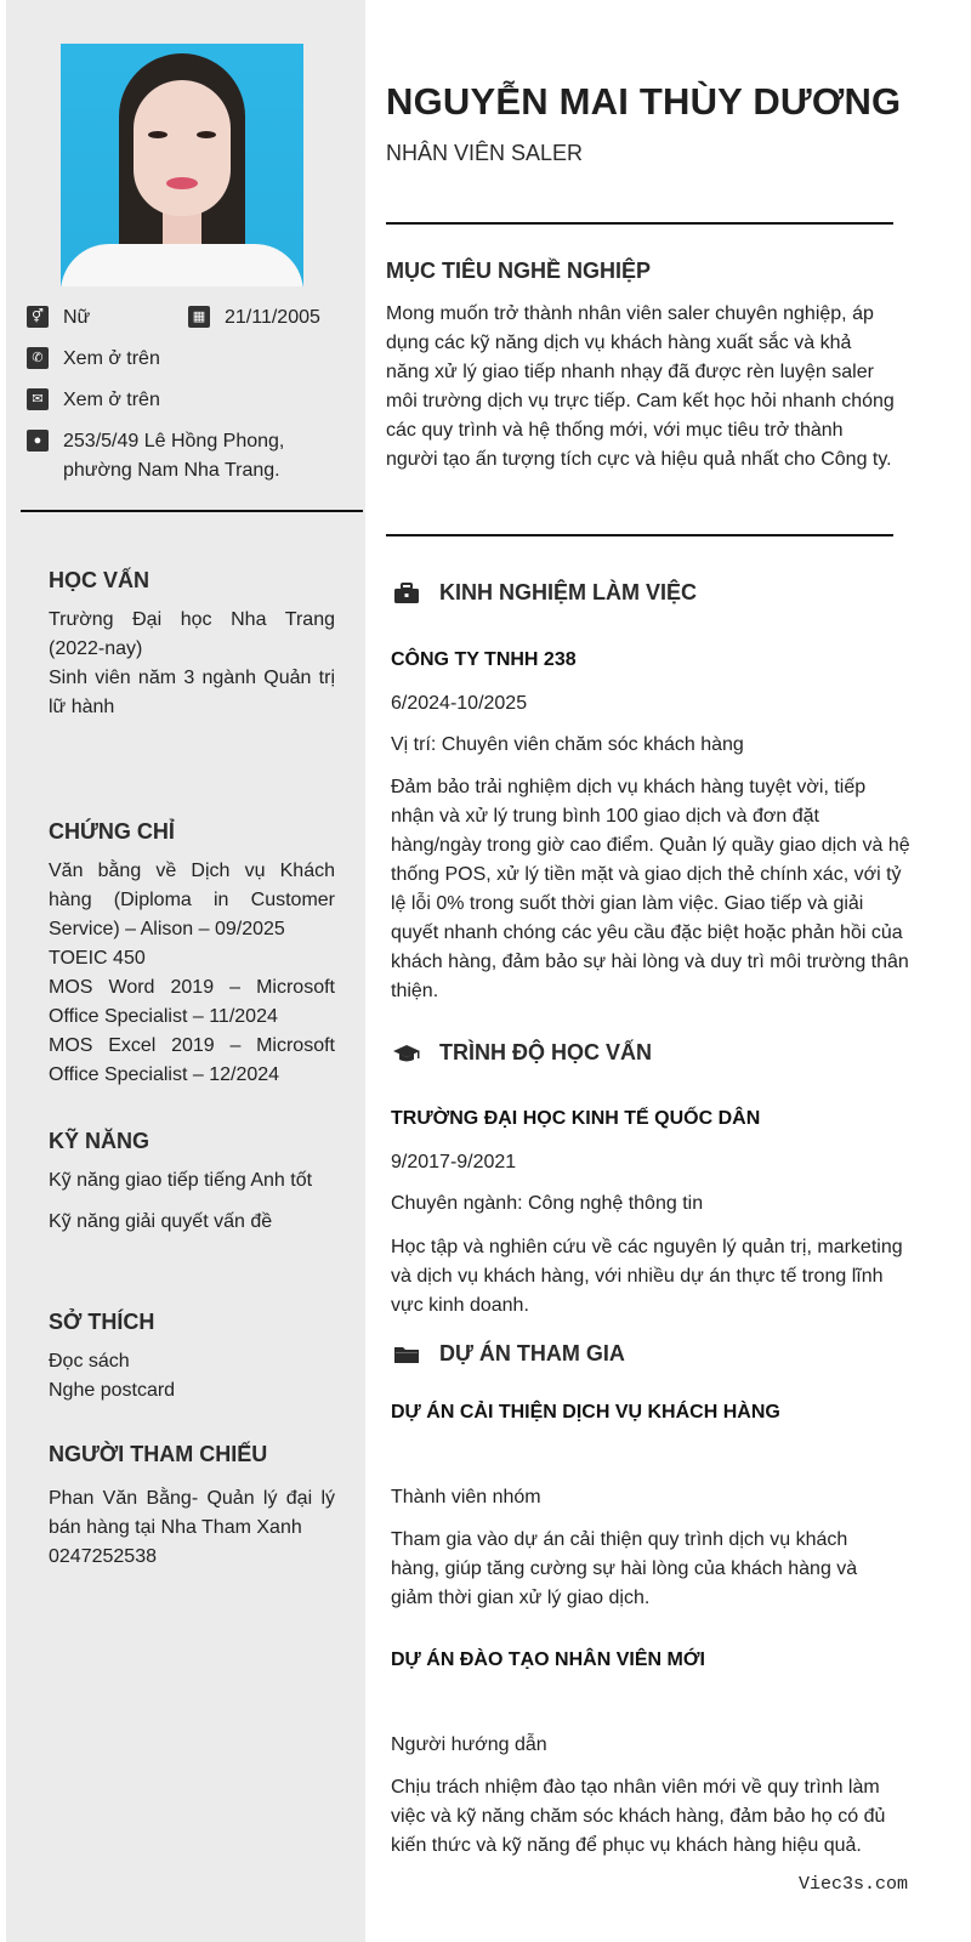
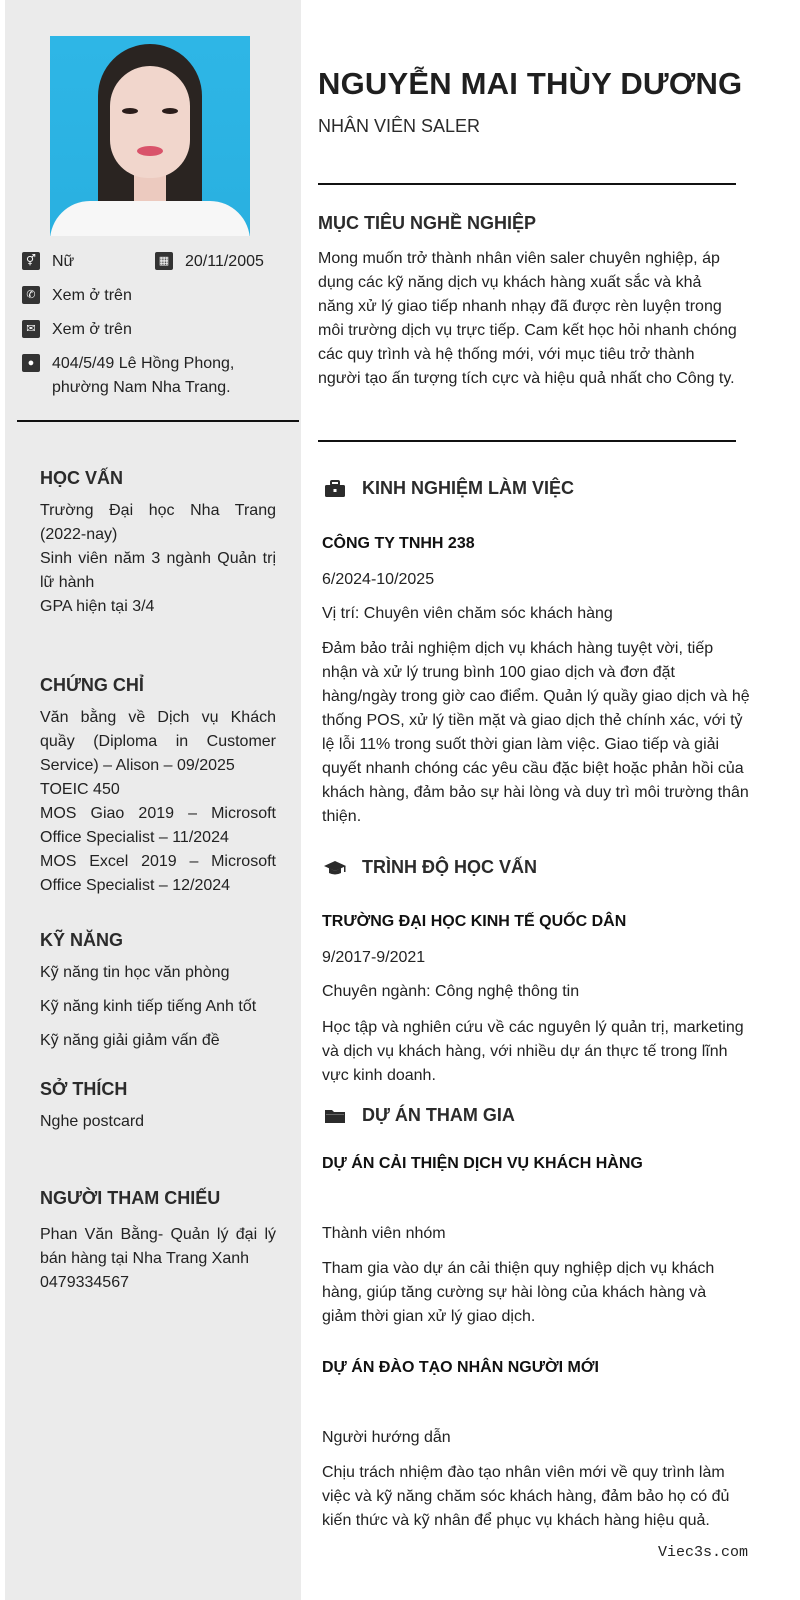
  ⚥
  Nữ
  ▦
- 21/11/2005
+ 20/11/2005
  ✆
  Xem ở trên
  ✉
  Xem ở trên
  ●
- 253/5/49 Lê Hồng Phong,
+ 404/5/49 Lê Hồng Phong,
  phường Nam Nha Trang.
  HỌC VẤN
  Trường Đại học Nha Trang (2022-nay)
  Sinh viên năm 3 ngành Quản trị lữ hành
+ GPA hiện tại 3/4
  CHỨNG CHỈ
- Văn bằng về Dịch vụ Khách hàng (Diploma in Customer Service) – Alison – 09/2025
+ Văn bằng về Dịch vụ Khách quầy (Diploma in Customer Service) – Alison – 09/2025
  TOEIC 450
- MOS Word 2019 – Microsoft Office Specialist – 11/2024
+ MOS Giao 2019 – Microsoft Office Specialist – 11/2024
  MOS Excel 2019 – Microsoft Office Specialist – 12/2024
  KỸ NĂNG
+ Kỹ năng tin học văn phòng
- Kỹ năng giao tiếp tiếng Anh tốt
+ Kỹ năng kinh tiếp tiếng Anh tốt
- Kỹ năng giải quyết vấn đề
+ Kỹ năng giải giảm vấn đề
  SỞ THÍCH
- Đọc sách
  Nghe postcard
  NGƯỜI THAM CHIẾU
- Phan Văn Bằng- Quản lý đại lý bán hàng tại Nha Tham Xanh
+ Phan Văn Bằng- Quản lý đại lý bán hàng tại Nha Trang Xanh
- 0247252538
+ 0479334567
  NGUYỄN MAI THÙY DƯƠNG
  NHÂN VIÊN SALER
  MỤC TIÊU NGHỀ NGHIỆP
- Mong muốn trở thành nhân viên saler chuyên nghiệp, áp dụng các kỹ năng dịch vụ khách hàng xuất sắc và khả năng xử lý giao tiếp nhanh nhạy đã được rèn luyện saler môi trường dịch vụ trực tiếp. Cam kết học hỏi nhanh chóng các quy trình và hệ thống mới, với mục tiêu trở thành người tạo ấn tượng tích cực và hiệu quả nhất cho Công ty.
+ Mong muốn trở thành nhân viên saler chuyên nghiệp, áp dụng các kỹ năng dịch vụ khách hàng xuất sắc và khả năng xử lý giao tiếp nhanh nhạy đã được rèn luyện trong môi trường dịch vụ trực tiếp. Cam kết học hỏi nhanh chóng các quy trình và hệ thống mới, với mục tiêu trở thành người tạo ấn tượng tích cực và hiệu quả nhất cho Công ty.
  KINH NGHIỆM LÀM VIỆC
  CÔNG TY TNHH 238
  6/2024-10/2025
  Vị trí: Chuyên viên chăm sóc khách hàng
- Đảm bảo trải nghiệm dịch vụ khách hàng tuyệt vời, tiếp nhận và xử lý trung bình 100 giao dịch và đơn đặt hàng/ngày trong giờ cao điểm. Quản lý quầy giao dịch và hệ thống POS, xử lý tiền mặt và giao dịch thẻ chính xác, với tỷ lệ lỗi 0% trong suốt thời gian làm việc. Giao tiếp và giải quyết nhanh chóng các yêu cầu đặc biệt hoặc phản hồi của khách hàng, đảm bảo sự hài lòng và duy trì môi trường thân thiện.
+ Đảm bảo trải nghiệm dịch vụ khách hàng tuyệt vời, tiếp nhận và xử lý trung bình 100 giao dịch và đơn đặt hàng/ngày trong giờ cao điểm. Quản lý quầy giao dịch và hệ thống POS, xử lý tiền mặt và giao dịch thẻ chính xác, với tỷ lệ lỗi 11% trong suốt thời gian làm việc. Giao tiếp và giải quyết nhanh chóng các yêu cầu đặc biệt hoặc phản hồi của khách hàng, đảm bảo sự hài lòng và duy trì môi trường thân thiện.
  TRÌNH ĐỘ HỌC VẤN
  TRƯỜNG ĐẠI HỌC KINH TẾ QUỐC DÂN
  9/2017-9/2021
  Chuyên ngành: Công nghệ thông tin
  Học tập và nghiên cứu về các nguyên lý quản trị, marketing và dịch vụ khách hàng, với nhiều dự án thực tế trong lĩnh vực kinh doanh.
  DỰ ÁN THAM GIA
  DỰ ÁN CẢI THIỆN DỊCH VỤ KHÁCH HÀNG
  Thành viên nhóm
- Tham gia vào dự án cải thiện quy trình dịch vụ khách hàng, giúp tăng cường sự hài lòng của khách hàng và giảm thời gian xử lý giao dịch.
+ Tham gia vào dự án cải thiện quy nghiệp dịch vụ khách hàng, giúp tăng cường sự hài lòng của khách hàng và giảm thời gian xử lý giao dịch.
- DỰ ÁN ĐÀO TẠO NHÂN VIÊN MỚI
+ DỰ ÁN ĐÀO TẠO NHÂN NGƯỜI MỚI
  Người hướng dẫn
- Chịu trách nhiệm đào tạo nhân viên mới về quy trình làm việc và kỹ năng chăm sóc khách hàng, đảm bảo họ có đủ kiến thức và kỹ năng để phục vụ khách hàng hiệu quả.
+ Chịu trách nhiệm đào tạo nhân viên mới về quy trình làm việc và kỹ năng chăm sóc khách hàng, đảm bảo họ có đủ kiến thức và kỹ nhân để phục vụ khách hàng hiệu quả.
  Viec3s.com
